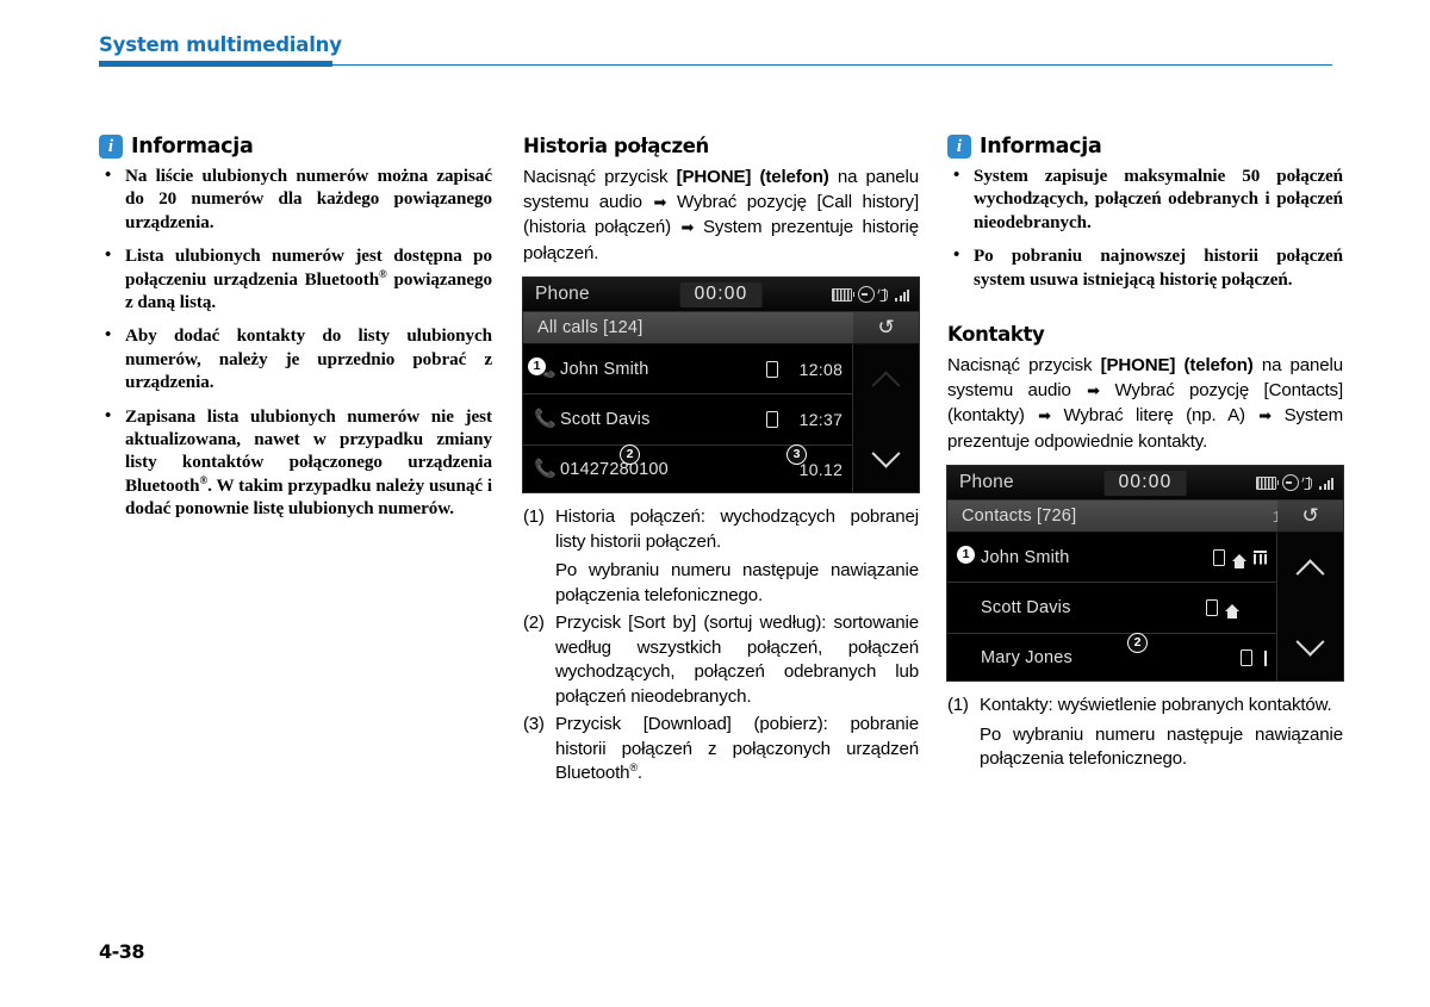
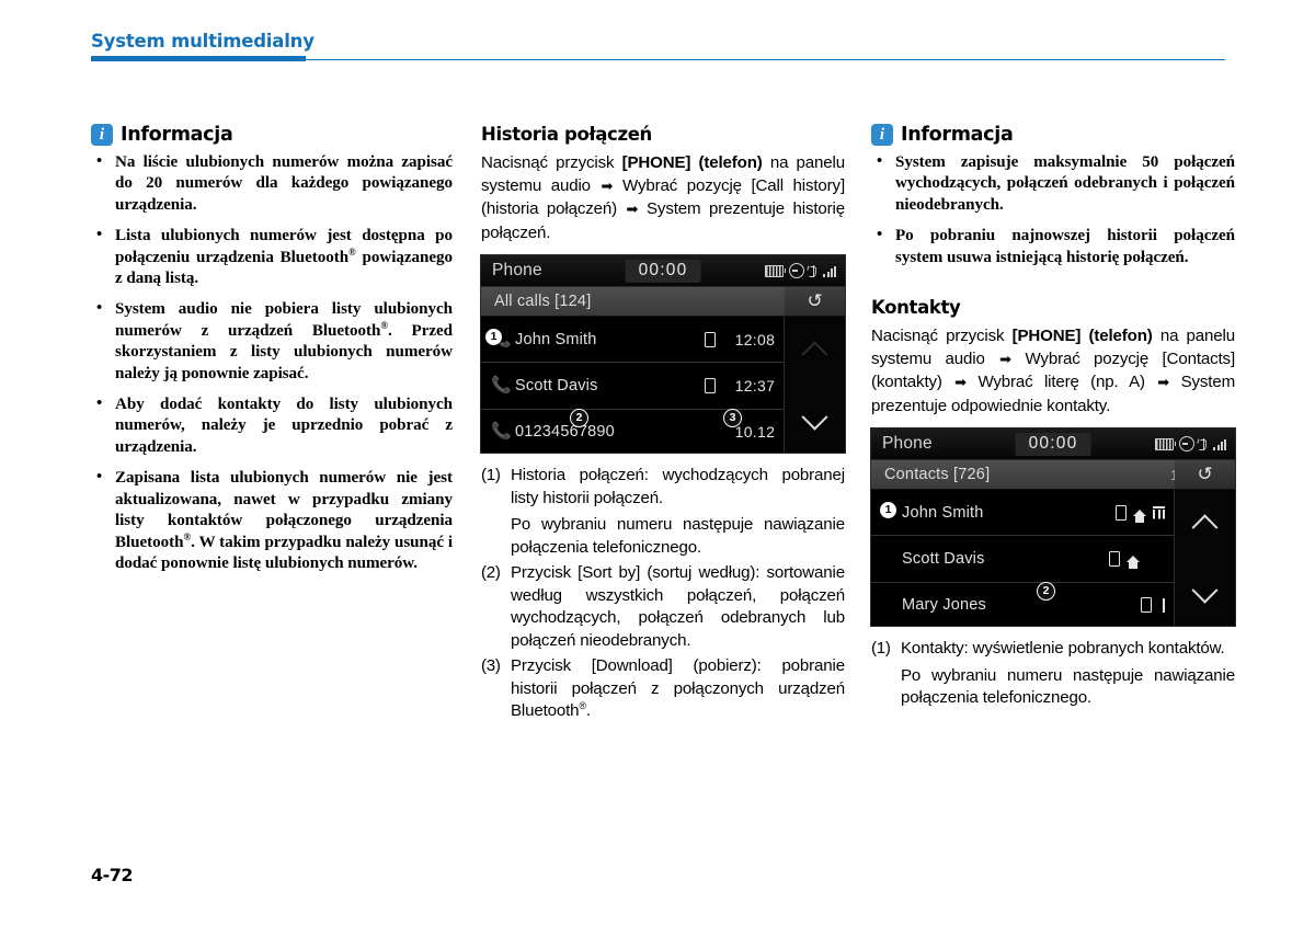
  System multimedialny
  i
  Informacja
  Na liście ulubionych numerów można zapisać do 20 numerów dla każdego powiązanego urządzenia.
  Lista ulubionych numerów jest dostępna po połączeniu urządzenia Bluetooth® powiązanego z daną listą.
+ System audio nie pobiera listy ulubionych numerów z urządzeń Bluetooth®. Przed skorzystaniem z listy ulubionych numerów należy ją ponownie zapisać.
  Aby dodać kontakty do listy ulubionych numerów, należy je uprzednio pobrać z urządzenia.
  Zapisana lista ulubionych numerów nie jest aktualizowana, nawet w przypadku zmiany listy kontaktów połączonego urządzenia Bluetooth®. W takim przypadku należy usunąć i dodać ponownie listę ulubionych numerów.
  Historia połączeń
  Nacisnąć przycisk [PHONE] (telefon) na panelu systemu audio ➡ Wybrać pozycję [Call history] (historia połączeń) ➡ System prezentuje historię połączeń.
  Phone
  00:00
  All calls [124]
  John Smith
  12:08
  📞
  Scott Davis
  12:37
  📞
- 01427280100
+ 01234567890
  10.12
  ↺
  1
  2
  3
  (1)
  Historia połączeń: wychodzących pobranej listy historii połączeń.
  Po wybraniu numeru następuje nawiązanie połączenia telefonicznego.
  (2)
  Przycisk [Sort by] (sortuj według): sortowanie według wszystkich połączeń, połączeń wychodzących, połączeń odebranych lub połączeń nieodebranych.
  (3)
  Przycisk [Download] (pobierz): pobranie historii połączeń z połączonych urządzeń Bluetooth®.
  i
  Informacja
  System zapisuje maksymalnie 50 połączeń wychodzących, połączeń odebranych i połączeń nieodebranych.
  Po pobraniu najnowszej historii połączeń system usuwa istniejącą historię połączeń.
  Kontakty
  Nacisnąć przycisk [PHONE] (telefon) na panelu systemu audio ➡ Wybrać pozycję [Contacts] (kontakty) ➡ Wybrać literę (np. A) ➡ System prezentuje odpowiednie kontakty.
  Phone
  00:00
  Contacts [726]
  John Smith
  Scott Davis
  Mary Jones
  ↺
  1
  2
  (1)
  Kontakty: wyświetlenie pobranych kontaktów.
  Po wybraniu numeru następuje nawiązanie połączenia telefonicznego.
- 4-38
+ 4-72
